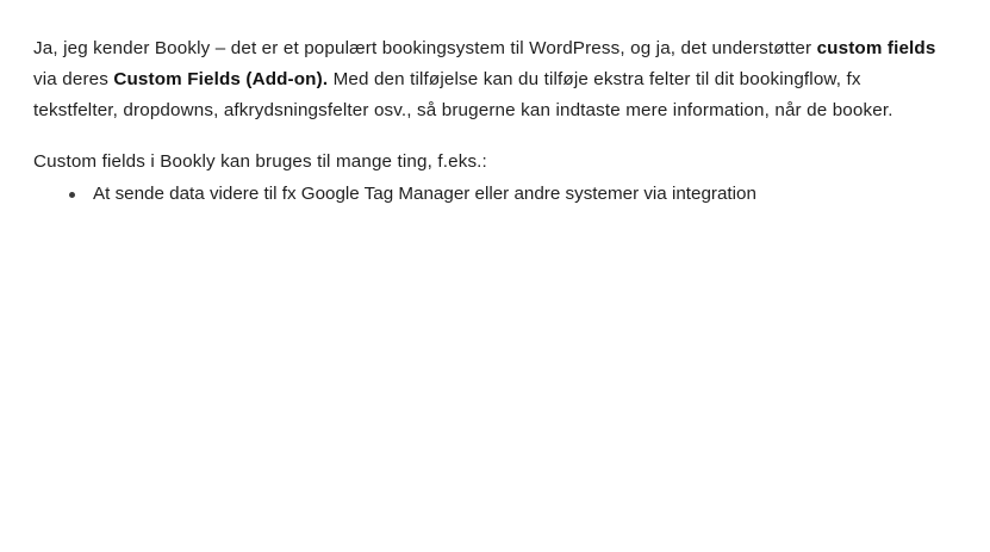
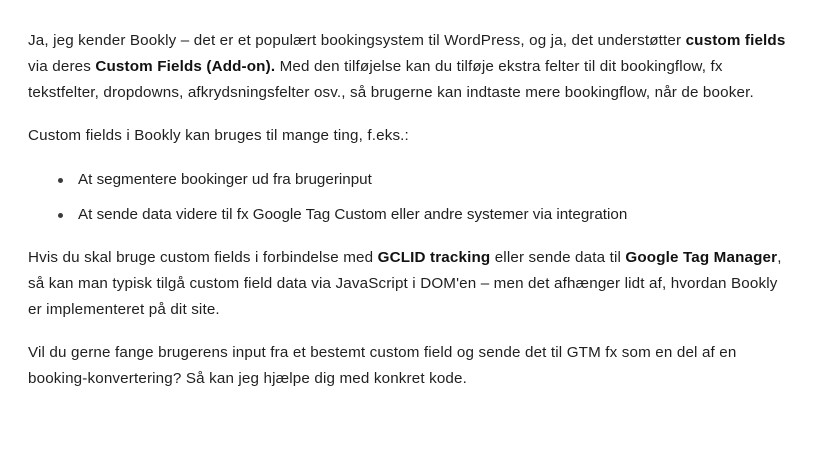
- Ja, jeg kender Bookly – det er et populært bookingsystem til WordPress, og ja, det understøtter custom fields via deres Custom Fields (Add-on). Med den tilføjelse kan du tilføje ekstra felter til dit bookingflow, fx tekstfelter, dropdowns, afkrydsningsfelter osv., så brugerne kan indtaste mere information, når de booker.
+ Ja, jeg kender Bookly – det er et populært bookingsystem til WordPress, og ja, det understøtter custom fields via deres Custom Fields (Add-on). Med den tilføjelse kan du tilføje ekstra felter til dit bookingflow, fx tekstfelter, dropdowns, afkrydsningsfelter osv., så brugerne kan indtaste mere bookingflow, når de booker.
  Custom fields i Bookly kan bruges til mange ting, f.eks.:
+ At segmentere bookinger ud fra brugerinput
- At sende data videre til fx Google Tag Manager eller andre systemer via integration
+ At sende data videre til fx Google Tag Custom eller andre systemer via integration
+ Hvis du skal bruge custom fields i forbindelse med GCLID tracking eller sende data til Google Tag Manager, så kan man typisk tilgå custom field data via JavaScript i DOM'en – men det afhænger lidt af, hvordan Bookly er implementeret på dit site.
+ Vil du gerne fange brugerens input fra et bestemt custom field og sende det til GTM fx som en del af en booking-konvertering? Så kan jeg hjælpe dig med konkret kode.
